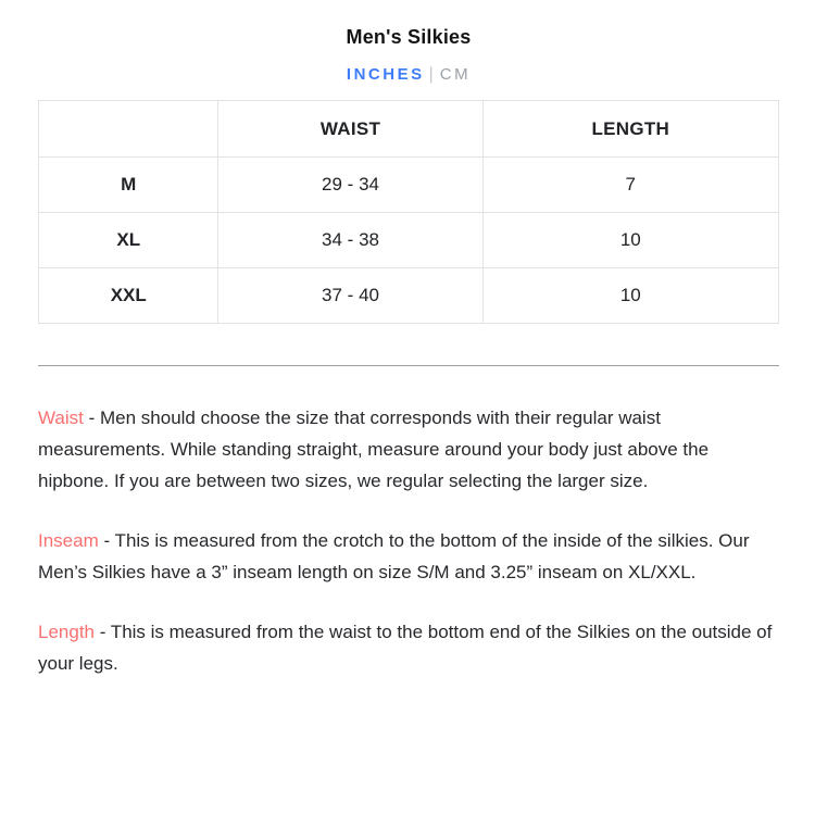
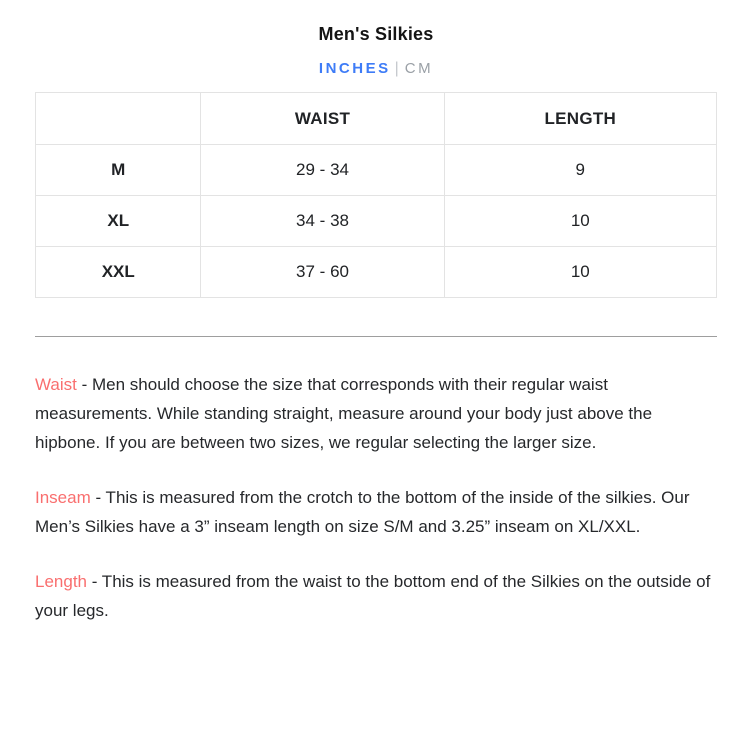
  Men's Silkies
  INCHES | CM
  	WAIST	LENGTH
- M	29 - 34	7
+ M	29 - 34	9
  XL	34 - 38	10
- XXL	37 - 40	10
+ XXL	37 - 60	10
  Waist - Men should choose the size that corresponds with their regular waist measurements. While standing straight, measure around your body just above the hipbone. If you are between two sizes, we regular selecting the larger size.
  Inseam - This is measured from the crotch to the bottom of the inside of the silkies. Our Men’s Silkies have a 3” inseam length on size S/M and 3.25” inseam on XL/XXL.
  Length - This is measured from the waist to the bottom end of the Silkies on the outside of your legs.
